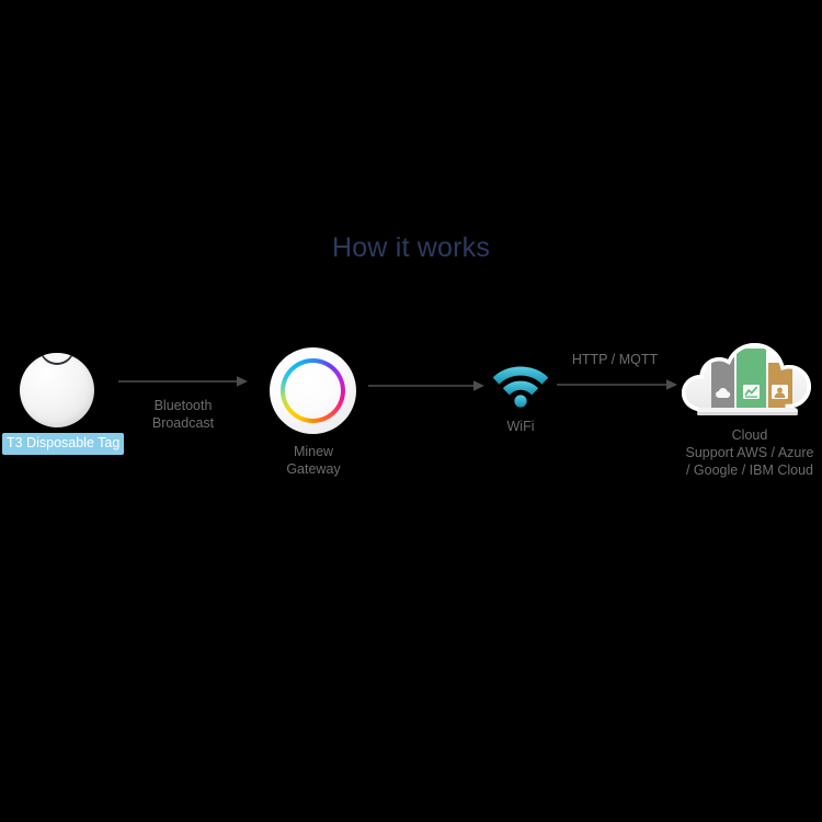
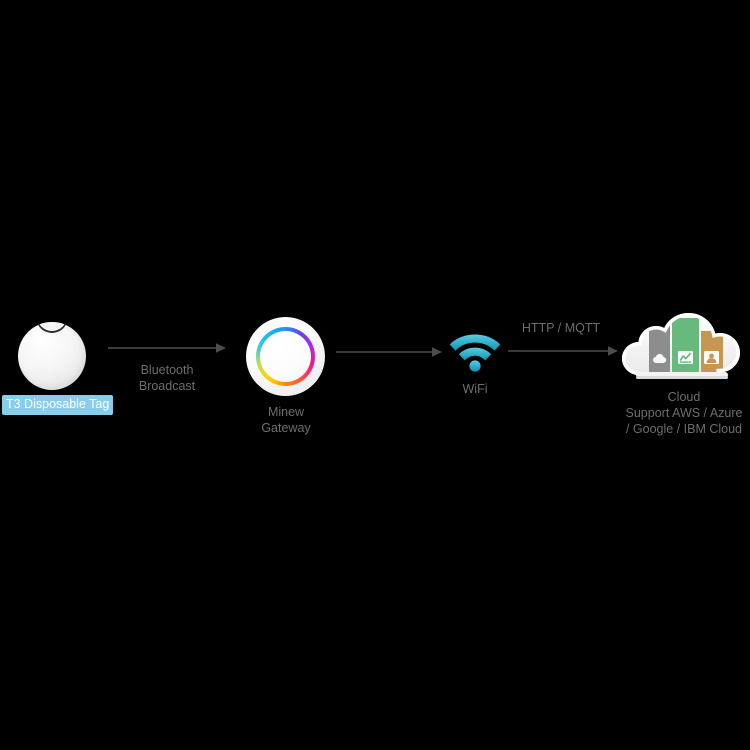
- How it works
  T3 Disposable Tag
  Bluetooth
  Broadcast
  Minew
  Gateway
  WiFi
  HTTP / MQTT
  Cloud
  Support AWS / Azure
  / Google / IBM Cloud
